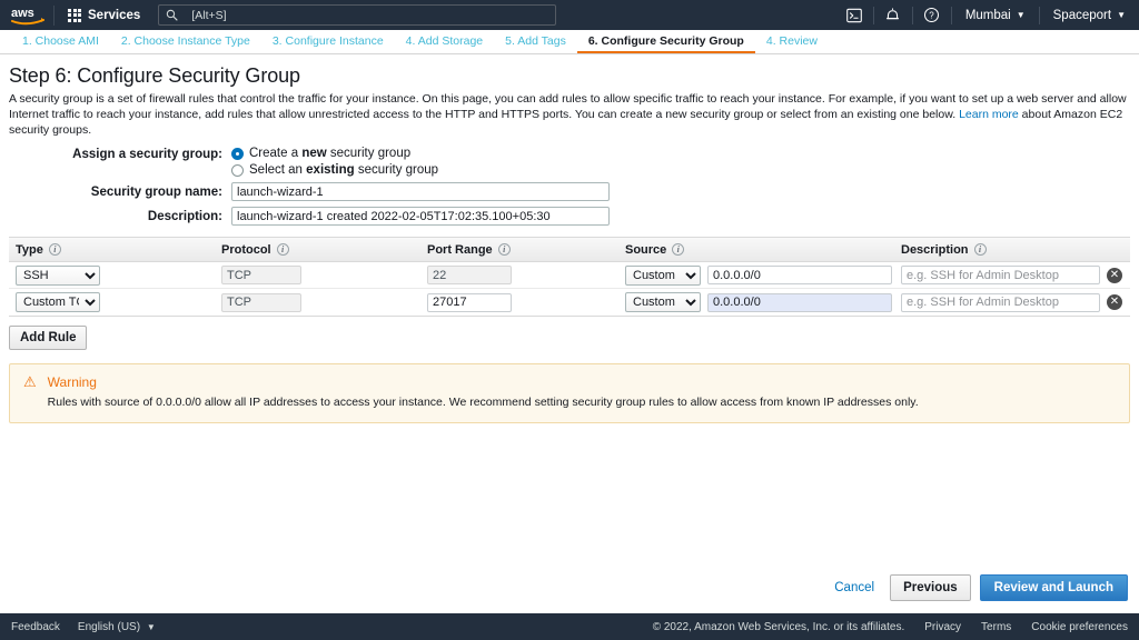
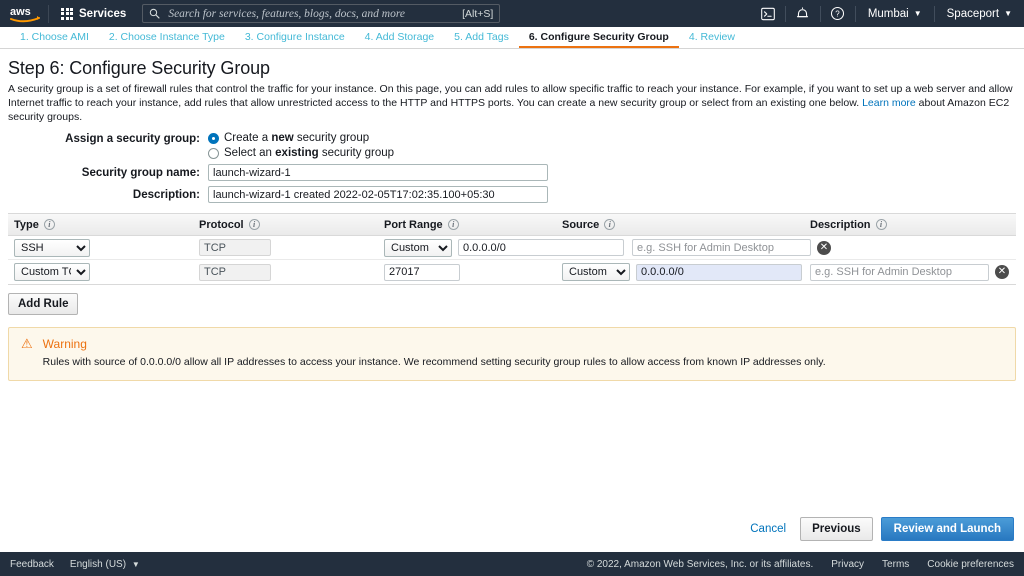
  aws
  Services
+ Search for services, features, blogs, docs, and more
  [Alt+S]
  ?
  Mumbai
  ▼
  Spaceport
  ▼
  1. Choose AMI
  2. Choose Instance Type
  3. Configure Instance
  4. Add Storage
  5. Add Tags
  6. Configure Security Group
  4. Review
  Step 6: Configure Security Group
  A security group is a set of firewall rules that control the traffic for your instance. On this page, you can add rules to allow specific traffic to reach your instance. For example, if you want to set up a web server and allow Internet traffic to reach your instance, add rules that allow unrestricted access to the HTTP and HTTPS ports. You can create a new security group or select from an existing one below. Learn more about Amazon EC2 security groups.
  Assign a security group:
  Create a new security group
  Select an existing security group
  Security group name:
  launch-wizard-1
  Description:
  launch-wizard-1 created 2022-02-05T17:02:35.100+05:30
  Type
  i
  Protocol
  i
  Port Range
  i
  Source
  i
  Description
  i
  SSH
  TCP
- 22
  Custom
  0.0.0.0/0
  e.g. SSH for Admin Desktop
  ✕
  TCP
  27017
  Custom
  0.0.0.0/0
  e.g. SSH for Admin Desktop
  ✕
  Add Rule
  ⚠
  Warning
  Rules with source of 0.0.0.0/0 allow all IP addresses to access your instance. We recommend setting security group rules to allow access from known IP addresses only.
  Cancel
  Previous
  Review and Launch
  Feedback
  English (US) ▼
  © 2022, Amazon Web Services, Inc. or its affiliates.
  Privacy
  Terms
  Cookie preferences
